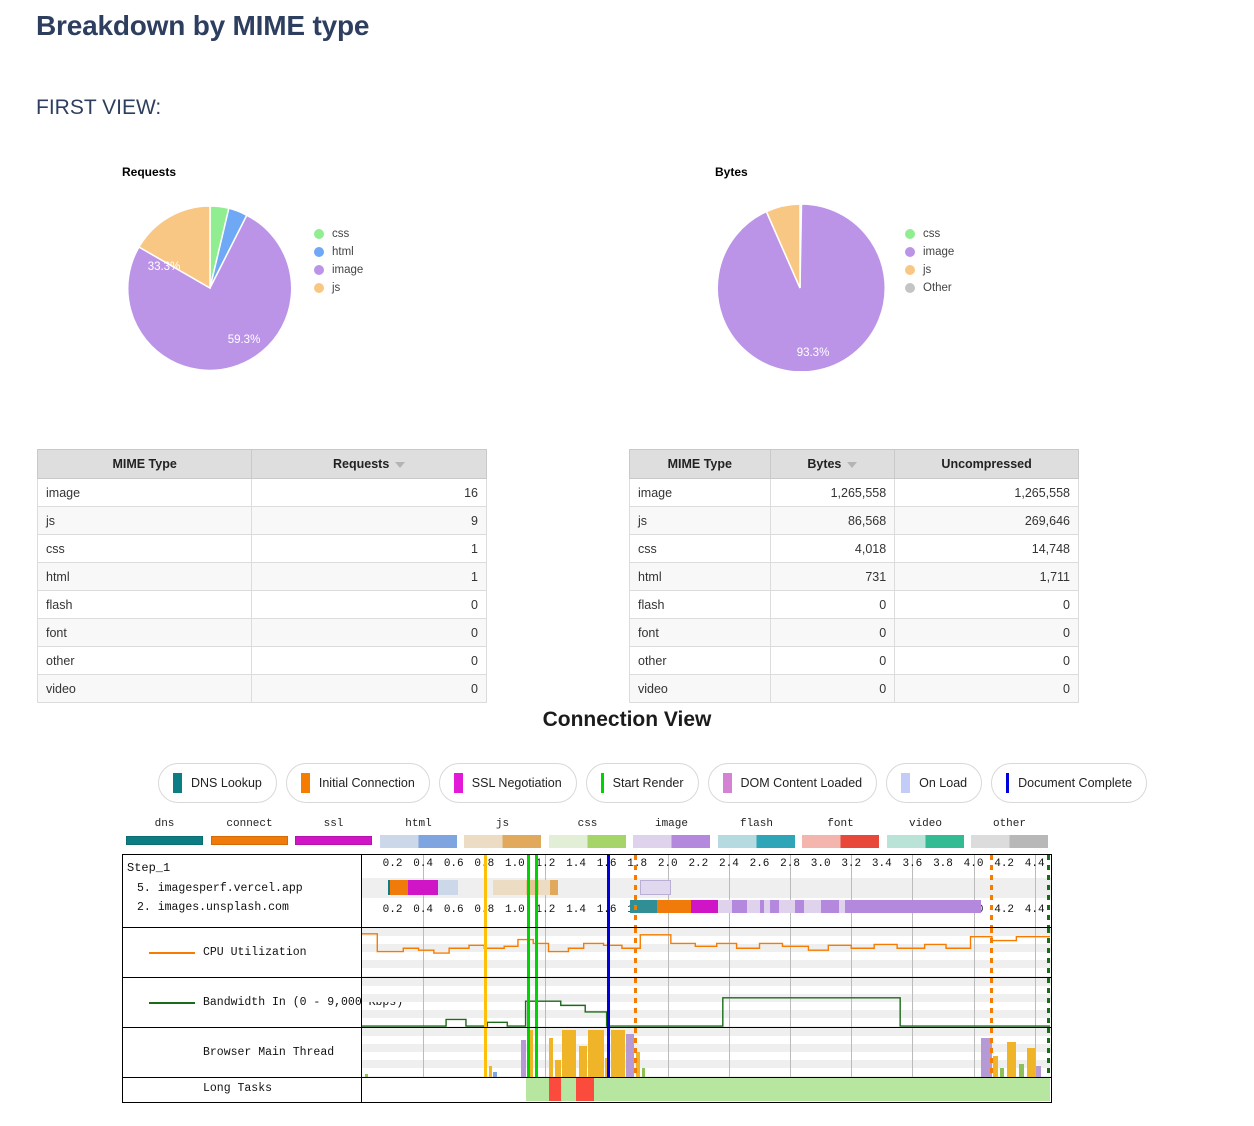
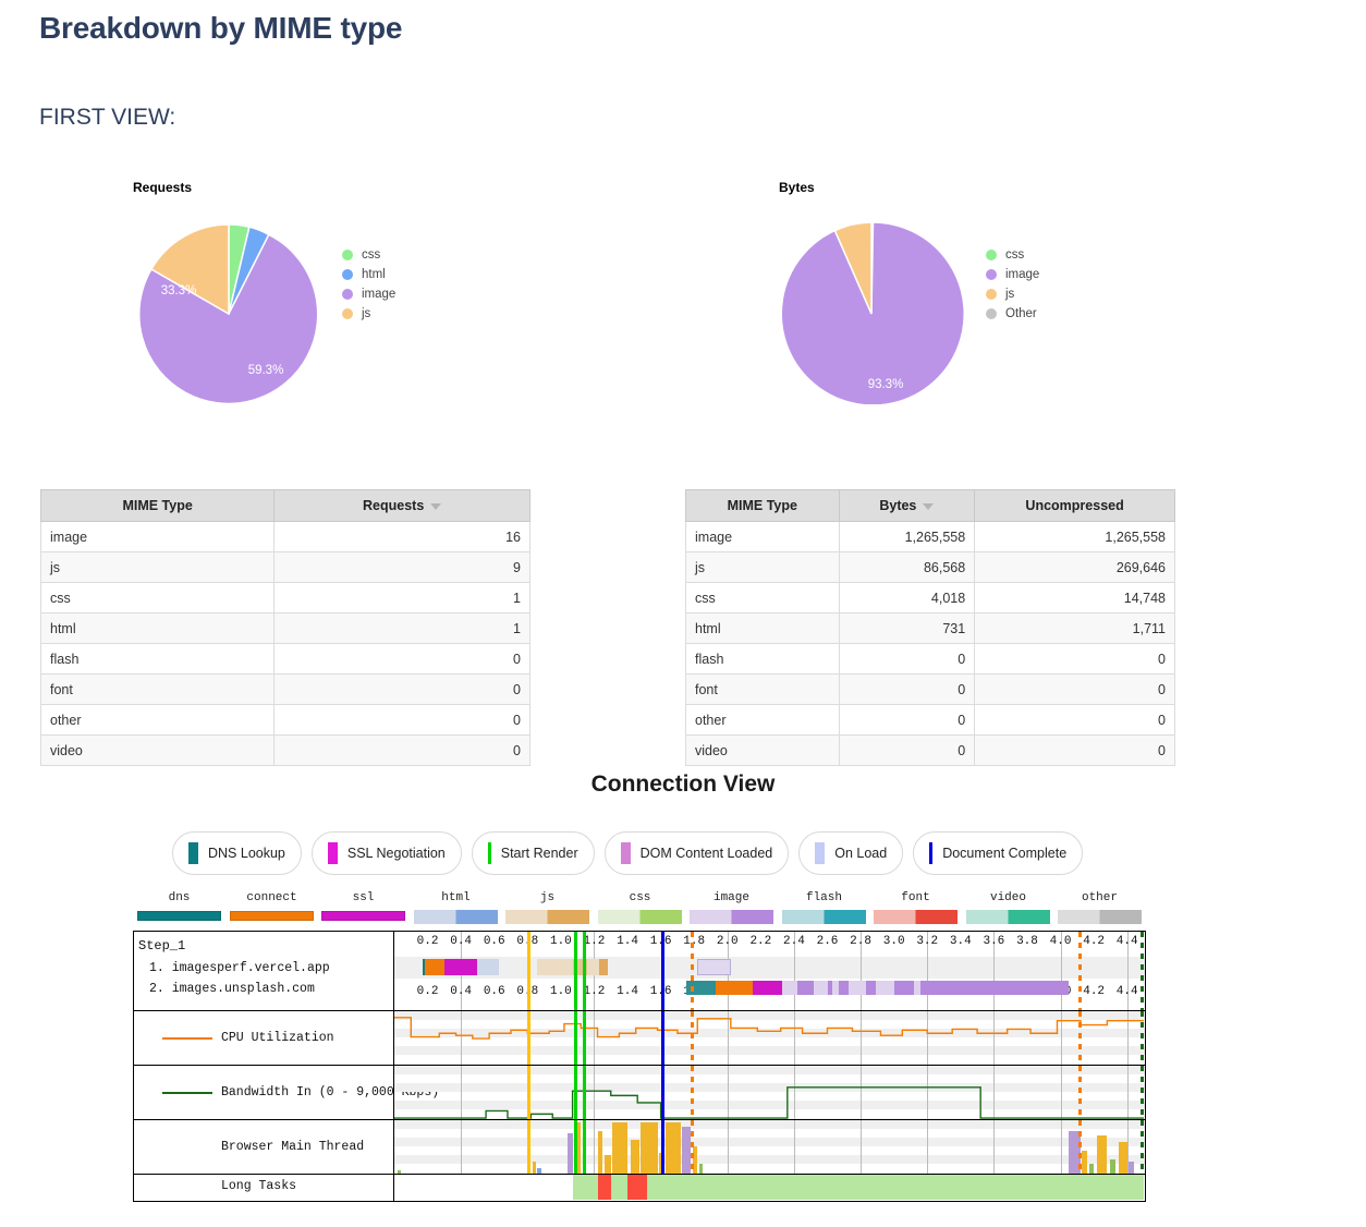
  Breakdown by MIME type
  FIRST VIEW:
  Requests
  33.3%
  59.3%
  css
  html
  image
  js
  Bytes
  93.3%
  css
  image
  js
  Other
  MIME Type	Requests
  image	16
  js	9
  css	1
  html	1
  flash	0
  font	0
  other	0
  video	0
  MIME Type	Bytes	Uncompressed
  image	1,265,558	1,265,558
  js	86,568	269,646
  css	4,018	14,748
  html	731	1,711
  flash	0	0
  font	0	0
  other	0	0
  video	0	0
  Connection View
  DNS Lookup
- Initial Connection
  SSL Negotiation
  Start Render
  DOM Content Loaded
  On Load
  Document Complete
  dns
  connect
  ssl
  html
  js
  css
  image
  flash
  font
  video
  other
  Step_1
- 5. imagesperf.vercel.app
+ 1. imagesperf.vercel.app
  2. images.unsplash.com
  0.2
  0.4
  0.6
  1.0
  1.2
  1.4
  1.8
  2.0
  2.2
  2.4
  2.6
  2.8
  3.0
  3.2
  3.4
  3.6
  3.8
  4.0
  4.2
  4.4
  0.2
  0.4
  0.6
  1.0
  1.2
  1.4
  4.2
  4.4
  CPU Utilization
  Bandwidth In (0 - 9,000 Kbps)
  Browser Main Thread
  Long Tasks
